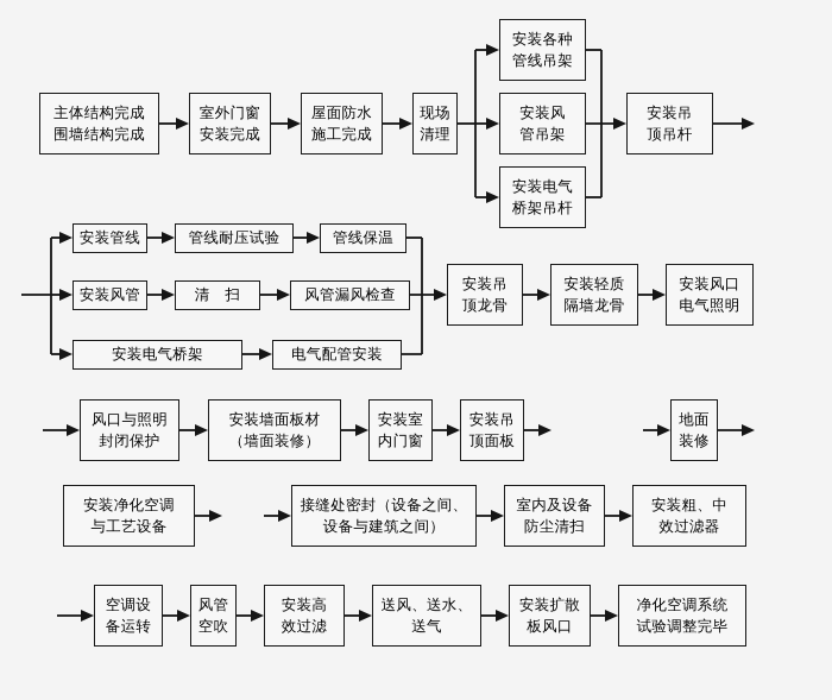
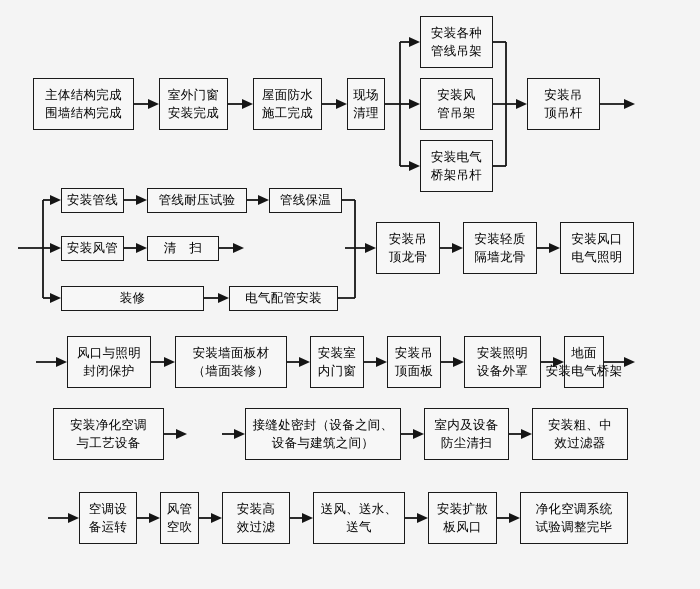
  主体结构完成
  围墙结构完成
  室外门窗
  安装完成
  屋面防水
  施工完成
  现场
  清理
  安装各种
  管线吊架
  安装风
  管吊架
  安装电气
  桥架吊杆
  安装吊
  顶吊杆
  安装管线
  管线耐压试验
  管线保温
  安装风管
  清 扫
- 风管漏风检查
- 安装电气桥架
+ 装修
  电气配管安装
  安装吊
  顶龙骨
  安装轻质
  隔墙龙骨
  安装风口
  电气照明
  风口与照明
  封闭保护
  安装墙面板材
  （墙面装修）
  安装室
  内门窗
  安装吊
  顶面板
+ 安装照明
+ 设备外罩
  地面
- 装修
+ 安装电气桥架
  安装净化空调
  与工艺设备
  接缝处密封（设备之间、
  设备与建筑之间）
  室内及设备
  防尘清扫
  安装粗、中
  效过滤器
  空调设
  备运转
  风管
  空吹
  安装高
  效过滤
  送风、送水、
  送气
  安装扩散
  板风口
  净化空调系统
  试验调整完毕
